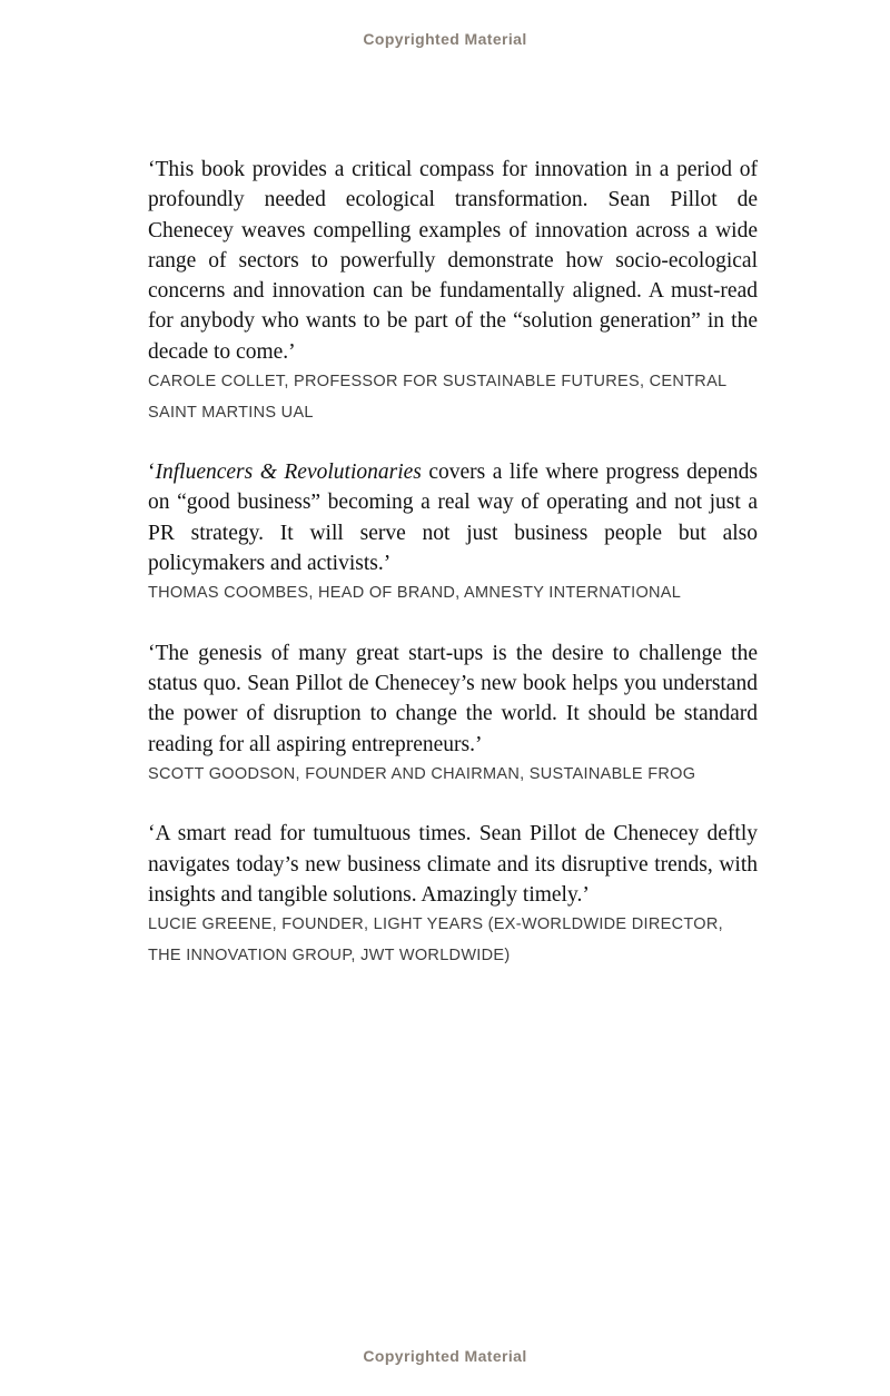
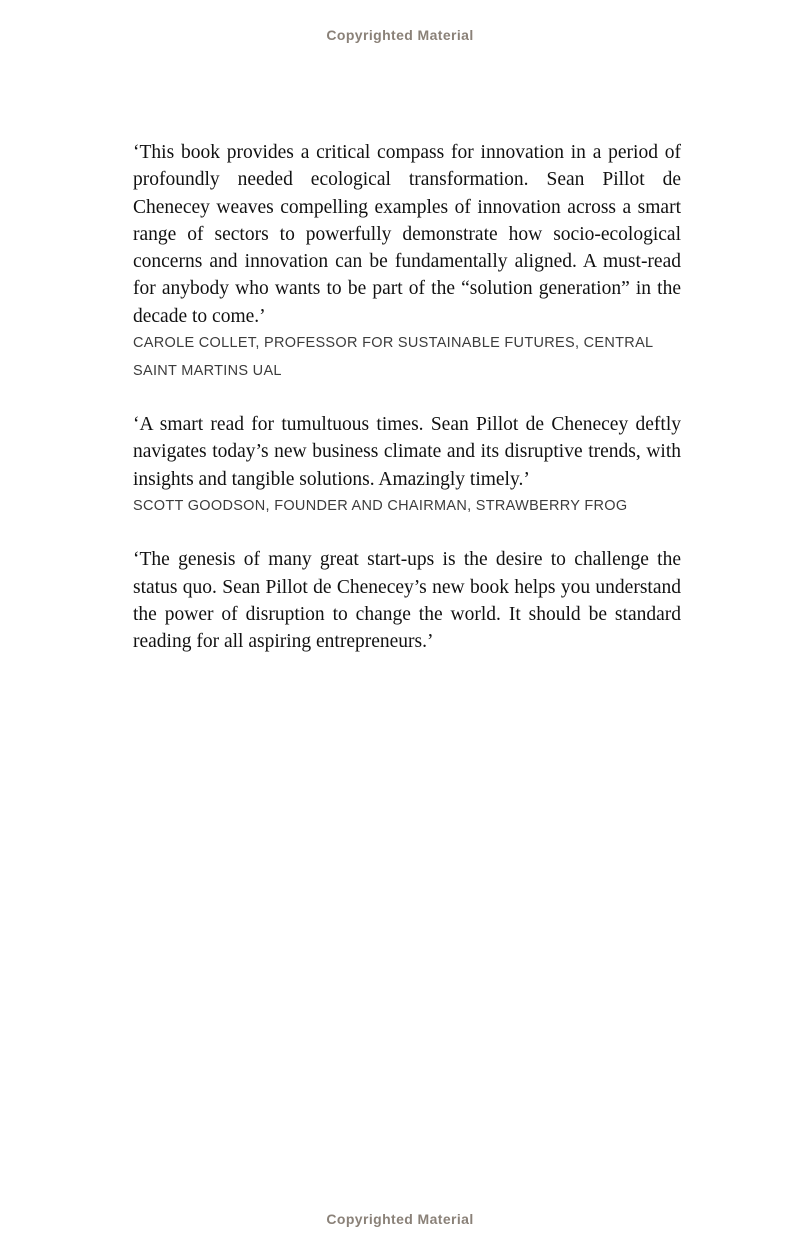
  Copyrighted Material
- ‘This book provides a critical compass for innovation in a period of profoundly needed ecological transformation. Sean Pillot de Chenecey weaves compelling examples of innovation across a wide range of sectors to powerfully demonstrate how socio-ecological concerns and innovation can be fundamentally aligned. A must-read for anybody who wants to be part of the “solution generation” in the decade to come.’
+ ‘This book provides a critical compass for innovation in a period of profoundly needed ecological transformation. Sean Pillot de Chenecey weaves compelling examples of innovation across a smart range of sectors to powerfully demonstrate how socio-ecological concerns and innovation can be fundamentally aligned. A must-read for anybody who wants to be part of the “solution generation” in the decade to come.’
  CAROLE COLLET, PROFESSOR FOR SUSTAINABLE FUTURES, CENTRAL SAINT MARTINS UAL
- ‘Influencers & Revolutionaries covers a life where progress depends on “good business” becoming a real way of operating and not just a PR strategy. It will serve not just business people but also policymakers and activists.’
- THOMAS COOMBES, HEAD OF BRAND, AMNESTY INTERNATIONAL
- ‘The genesis of many great start-ups is the desire to challenge the status quo. Sean Pillot de Chenecey’s new book helps you understand the power of disruption to change the world. It should be standard reading for all aspiring entrepreneurs.’
+ ‘A smart read for tumultuous times. Sean Pillot de Chenecey deftly navigates today’s new business climate and its disruptive trends, with insights and tangible solutions. Amazingly timely.’
- SCOTT GOODSON, FOUNDER AND CHAIRMAN, SUSTAINABLE FROG
+ SCOTT GOODSON, FOUNDER AND CHAIRMAN, STRAWBERRY FROG
- ‘A smart read for tumultuous times. Sean Pillot de Chenecey deftly navigates today’s new business climate and its disruptive trends, with insights and tangible solutions. Amazingly timely.’
+ ‘The genesis of many great start-ups is the desire to challenge the status quo. Sean Pillot de Chenecey’s new book helps you understand the power of disruption to change the world. It should be standard reading for all aspiring entrepreneurs.’
- LUCIE GREENE, FOUNDER, LIGHT YEARS (EX-WORLDWIDE DIRECTOR, THE INNOVATION GROUP, JWT WORLDWIDE)
  Copyrighted Material
